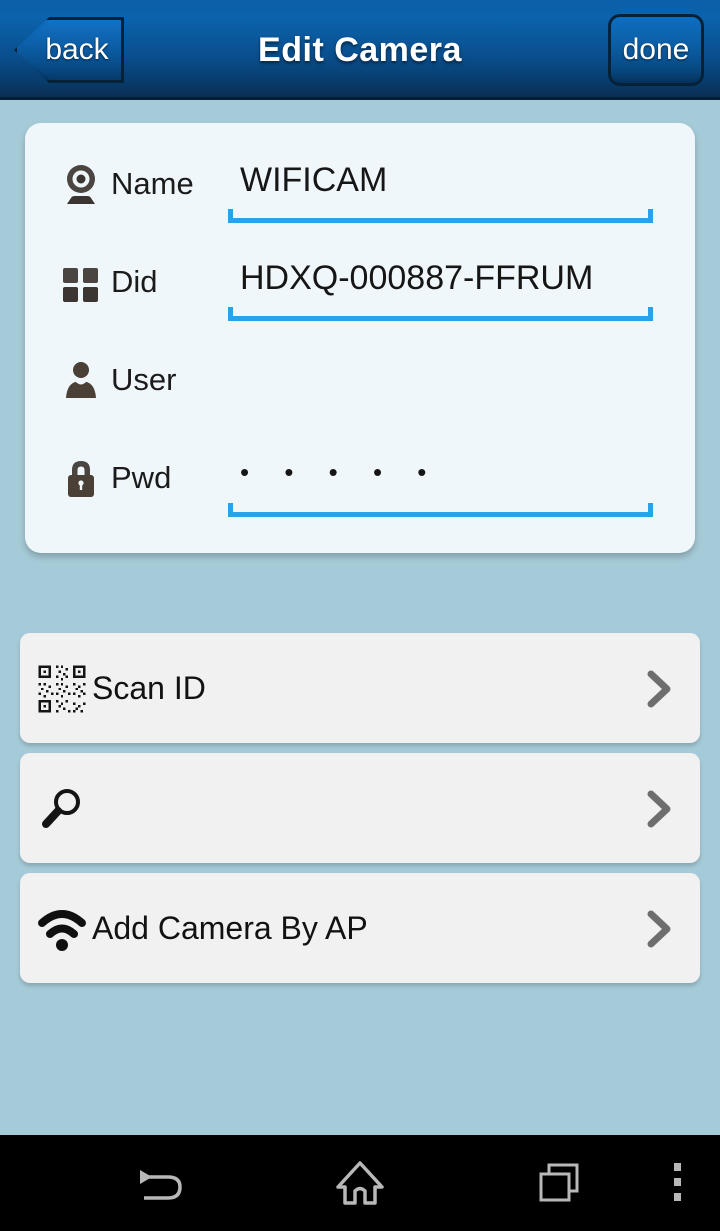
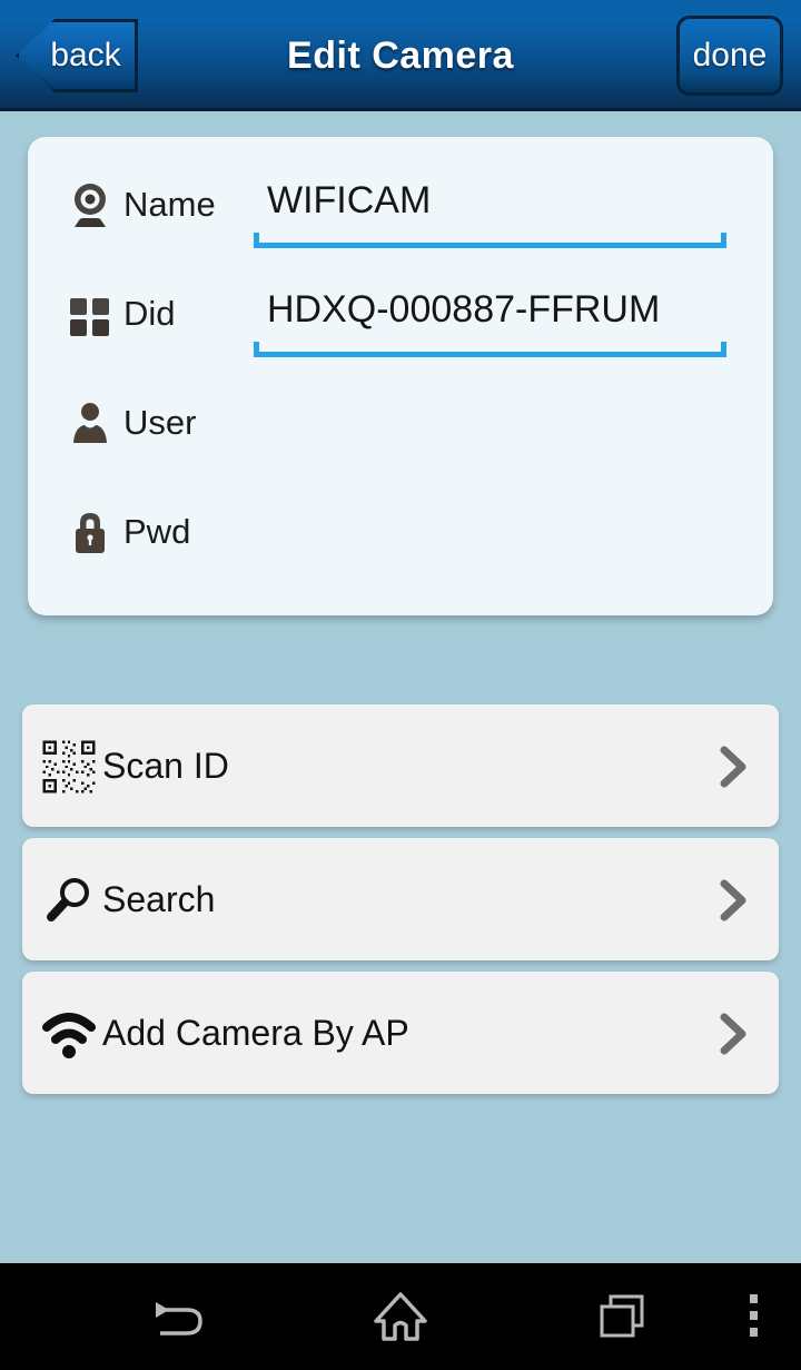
  back
  Edit Camera
  done
  Name
  WIFICAM
  Did
  HDXQ-000887-FFRUM
  User
  Pwd
- • • • • •
  Scan ID
+ Search
  Add Camera By AP
